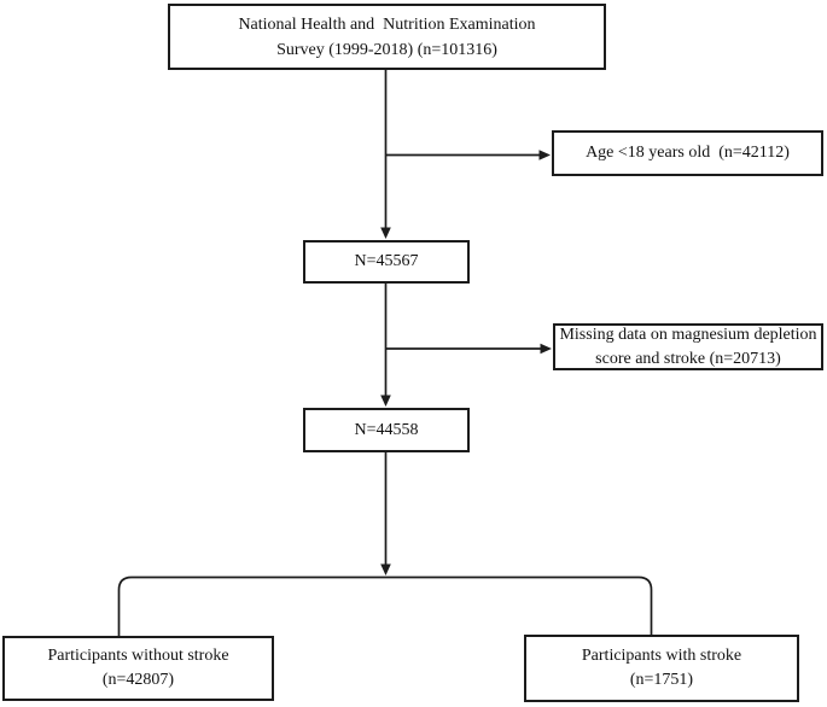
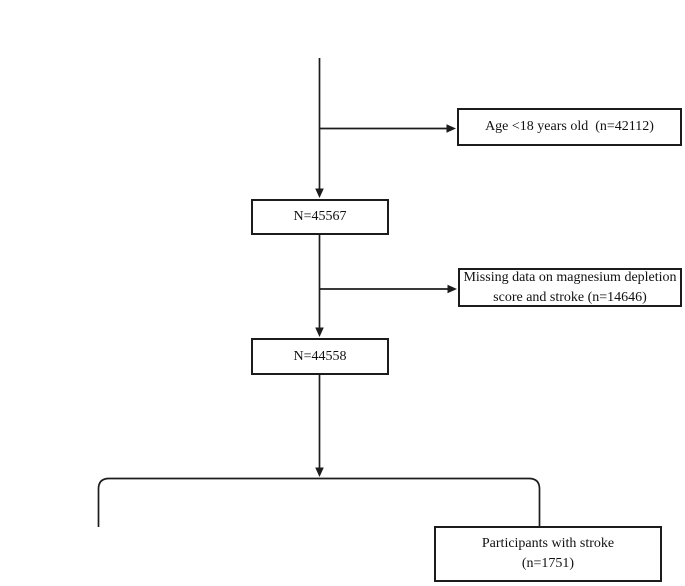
- National Health and Nutrition Examination
- Survey (1999-2018) (n=101316)
  Age <18 years old (n=42112)
  N=45567
  Missing data on magnesium depletion
- score and stroke (n=20713)
+ score and stroke (n=14646)
  N=44558
- Participants without stroke
- (n=42807)
  Participants with stroke
  (n=1751)
